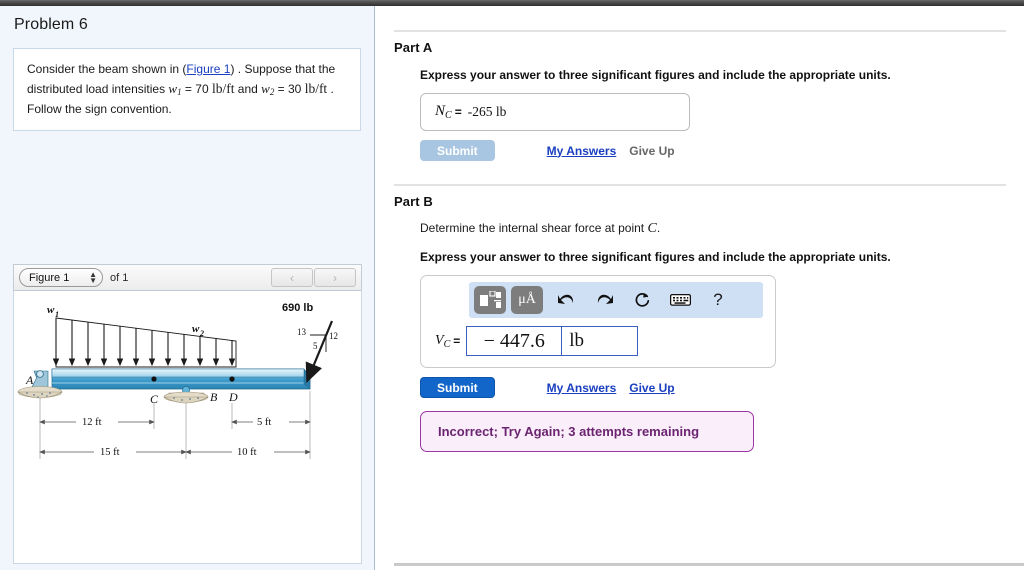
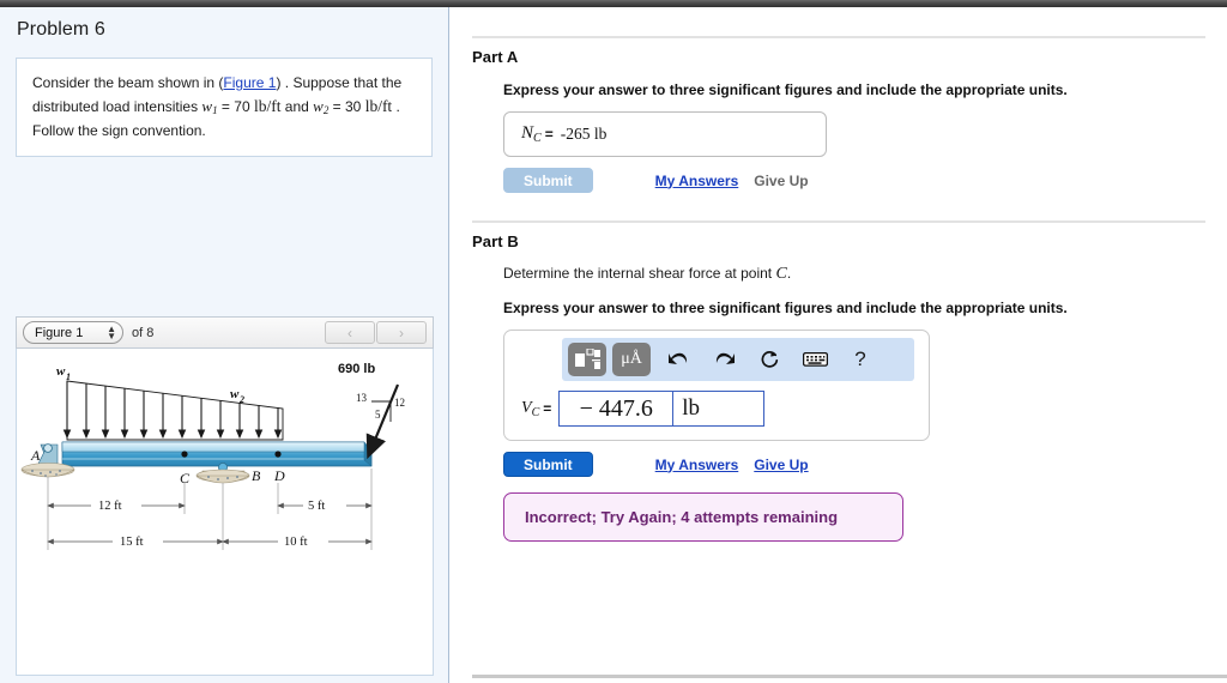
  Problem 6
  Consider the beam shown in (Figure 1) . Suppose that the distributed load intensities w1 = 70 lb/ft and w2 = 30 lb/ft . Follow the sign convention.
  Figure 1
  ▲
  ▼
- of 1
+ of 8
  ‹
  ›
  w
  1
  w
  2
  A
  C
  B
  D
  690 lb
  13
  12
  5
  12 ft
  5 ft
  15 ft
  10 ft
  Part A
  Express your answer to three significant figures and include the appropriate units.
  NC
  =
  -265 lb
  Submit
  My Answers
  Give Up
  Part B
  Determine the internal shear force at point C.
  Express your answer to three significant figures and include the appropriate units.
  μÅ
  ?
  VC
  =
  − 447.6
  lb
  Submit
  My Answers
  Give Up
- Incorrect; Try Again; 3 attempts remaining
+ Incorrect; Try Again; 4 attempts remaining
